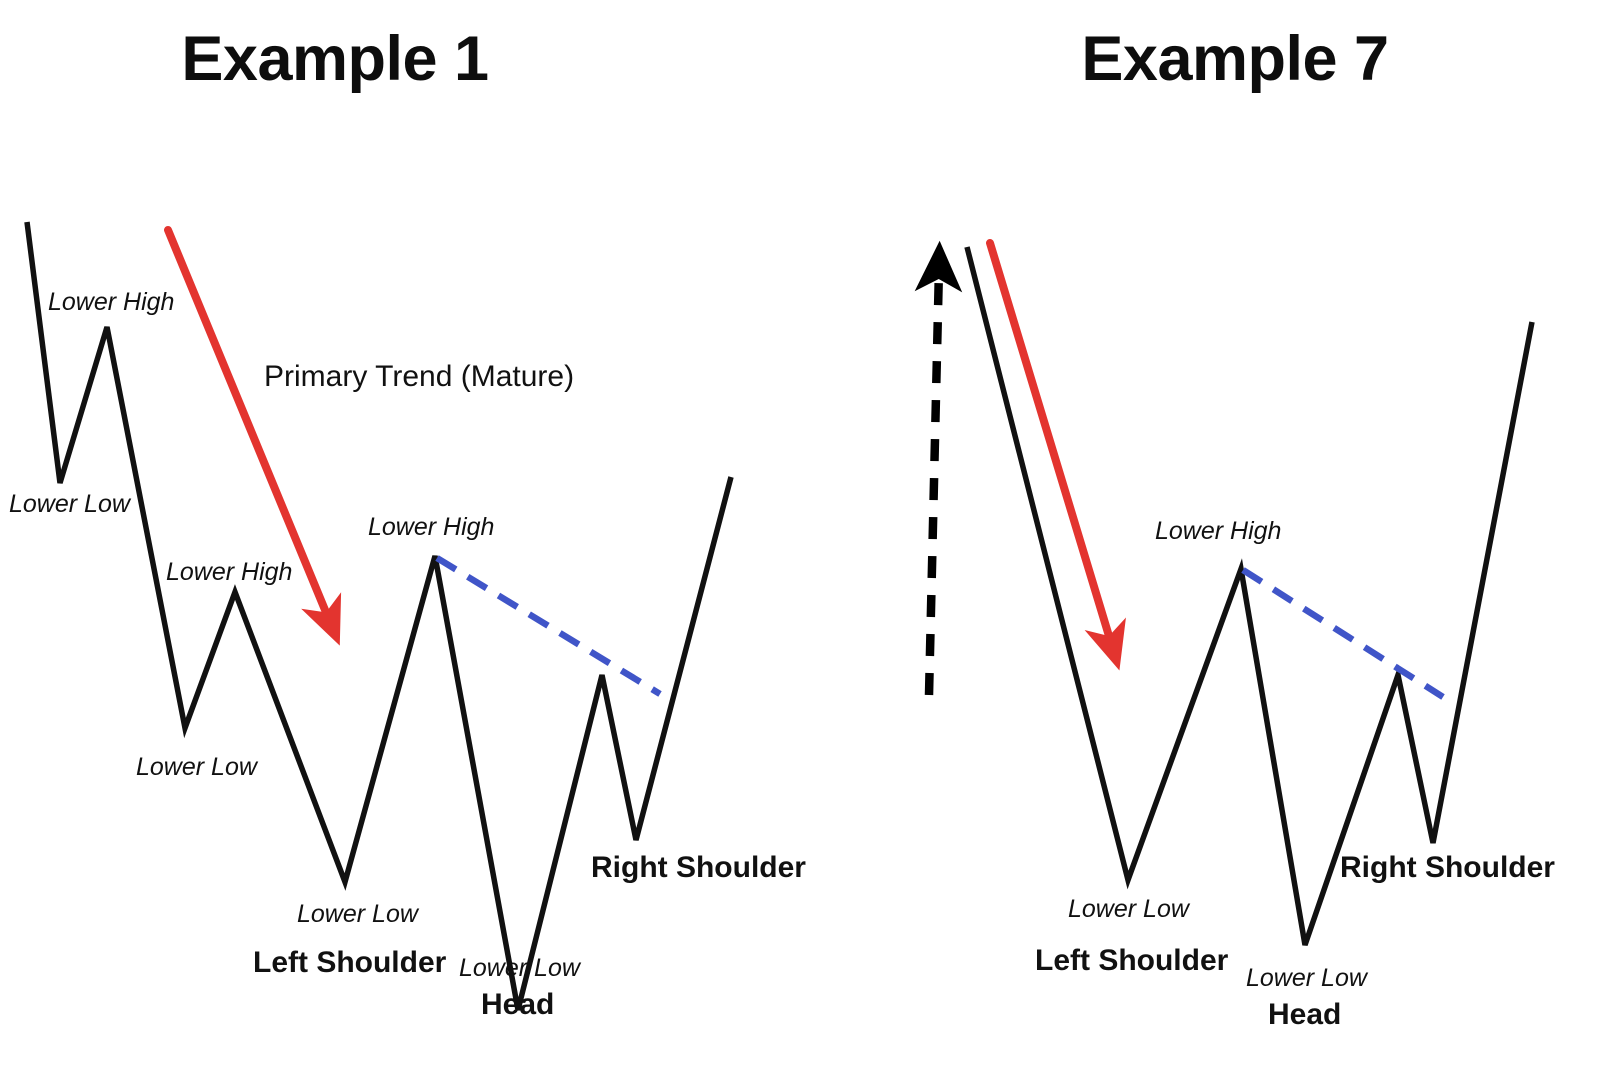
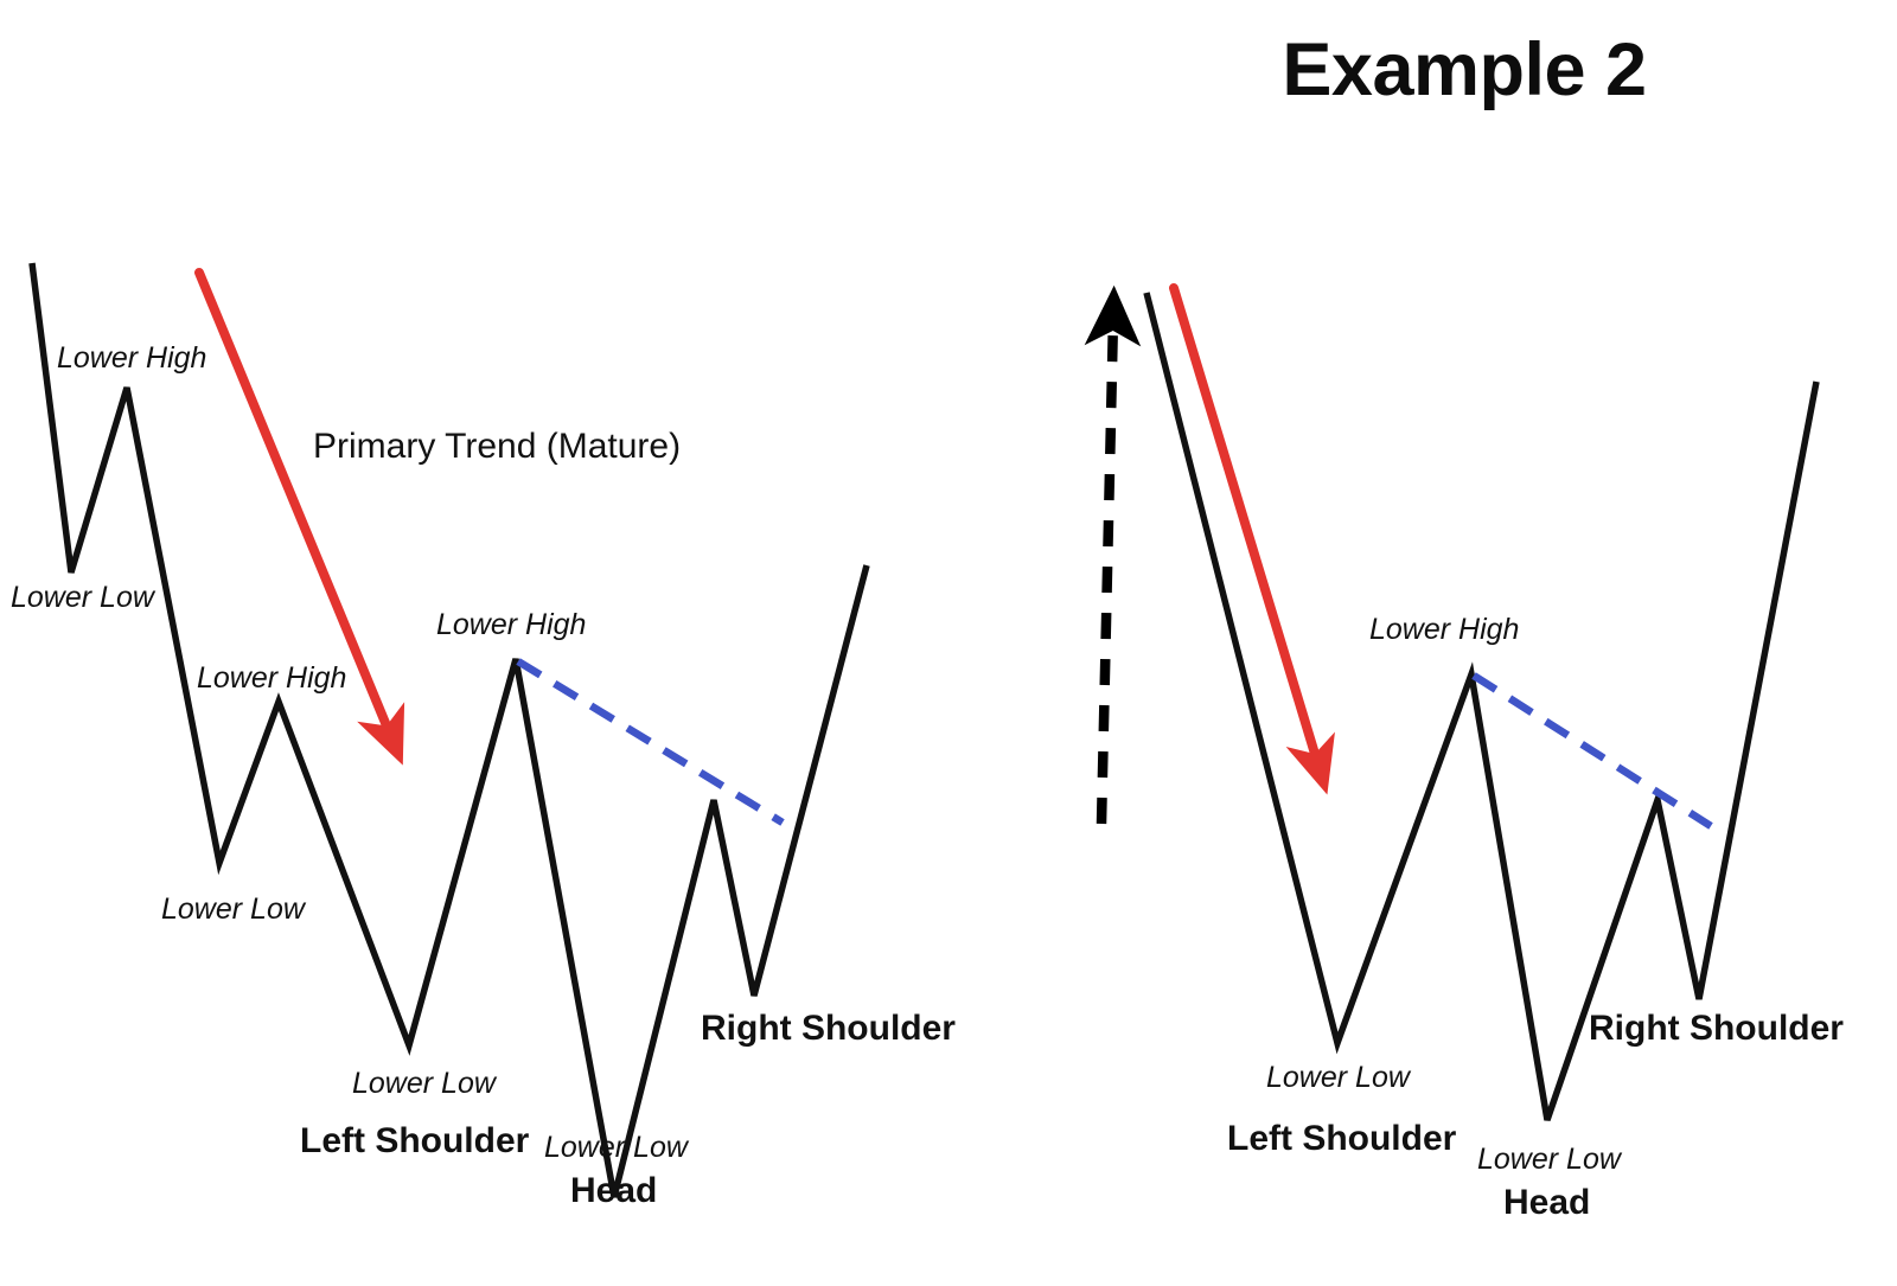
- Example 1
- Example 7
+ Example 2
  Primary Trend (Mature)
  Lower High
  Lower Low
  Lower High
  Lower Low
  Lower High
  Lower Low
  Lower Low
  Left Shoulder
  Head
  Right Shoulder
  Lower High
  Lower Low
  Lower Low
  Left Shoulder
  Head
  Right Shoulder
